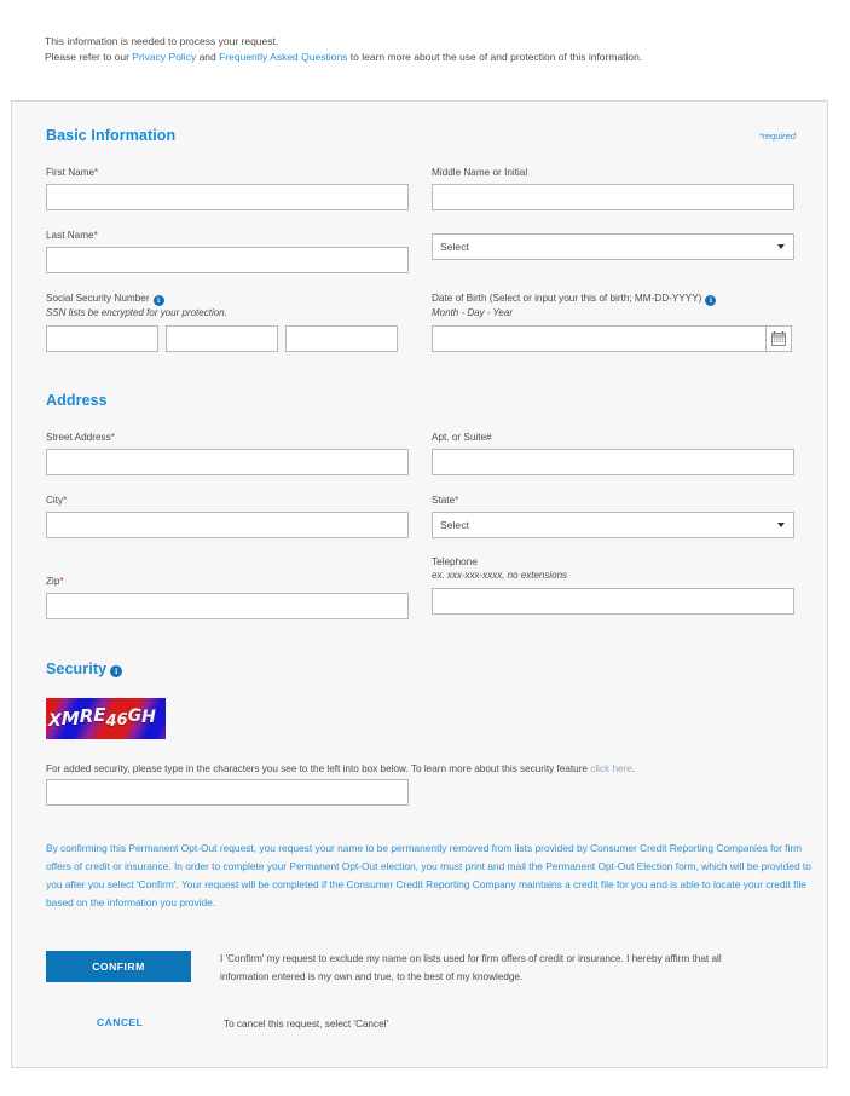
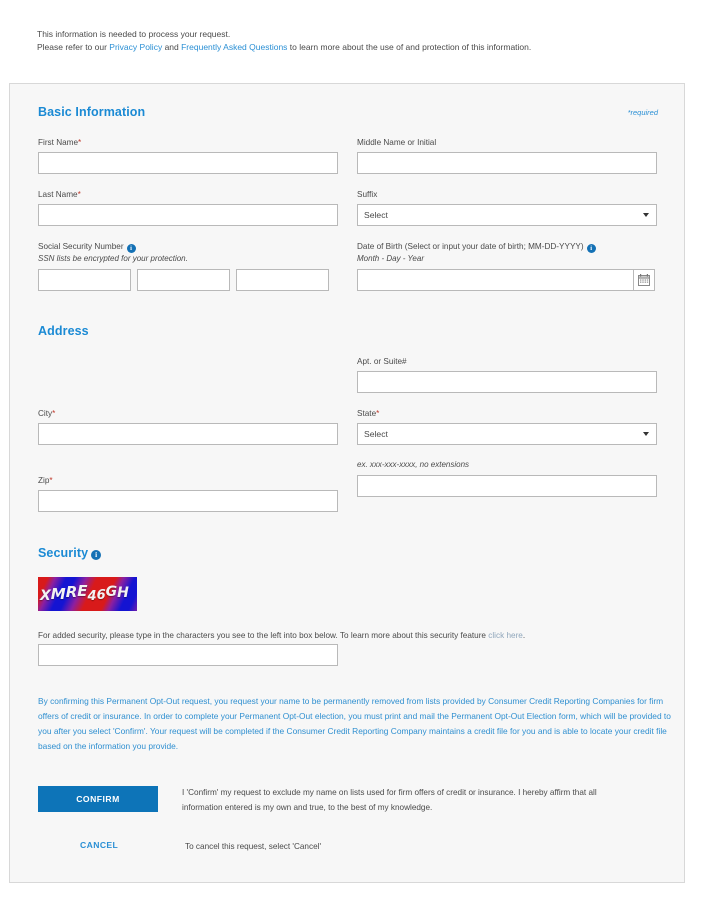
  This information is needed to process your request.
  Please refer to our Privacy Policy and Frequently Asked Questions to learn more about the use of and protection of this information.
  Basic Information
  *required
  First Name*
  Middle Name or Initial
  Last Name*
+ Suffix
  Select
  Social Security Number
  SSN lists be encrypted for your protection.
- Date of Birth (Select or input your this of birth; MM-DD-YYYY)
+ Date of Birth (Select or input your date of birth; MM-DD-YYYY)
  Month - Day - Year
  Address
- Street Address*
  Apt. or Suite#
  City*
  State*
  Select
  Zip*
- Telephone
  ex. xxx-xxx-xxxx, no extensions
  Security i
  XMRE46GH
  For added security, please type in the characters you see to the left into box below. To learn more about this security feature click here.
  By confirming this Permanent Opt-Out request, you request your name to be permanently removed from lists provided by Consumer Credit Reporting Companies for firm offers of credit or insurance. In order to complete your Permanent Opt-Out election, you must print and mail the Permanent Opt-Out Election form, which will be provided to you after you select 'Confirm'. Your request will be completed if the Consumer Credit Reporting Company maintains a credit file for you and is able to locate your credit file based on the information you provide.
  CONFIRM
  I 'Confirm' my request to exclude my name on lists used for firm offers of credit or insurance. I hereby affirm that all information entered is my own and true, to the best of my knowledge.
  CANCEL
  To cancel this request, select 'Cancel'
